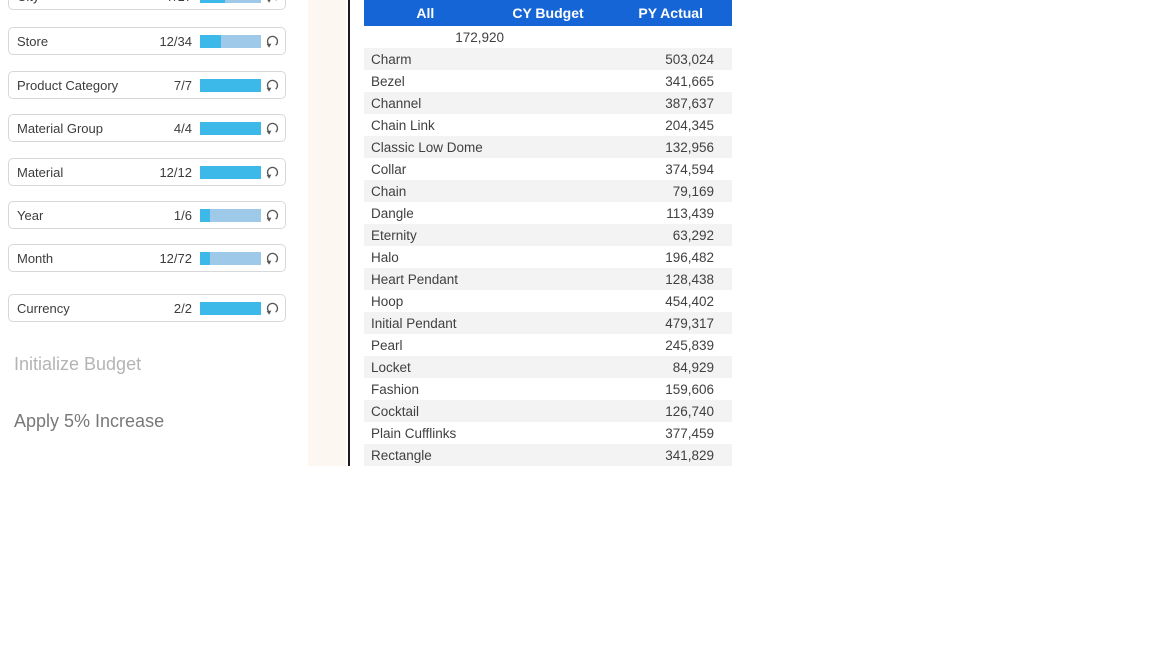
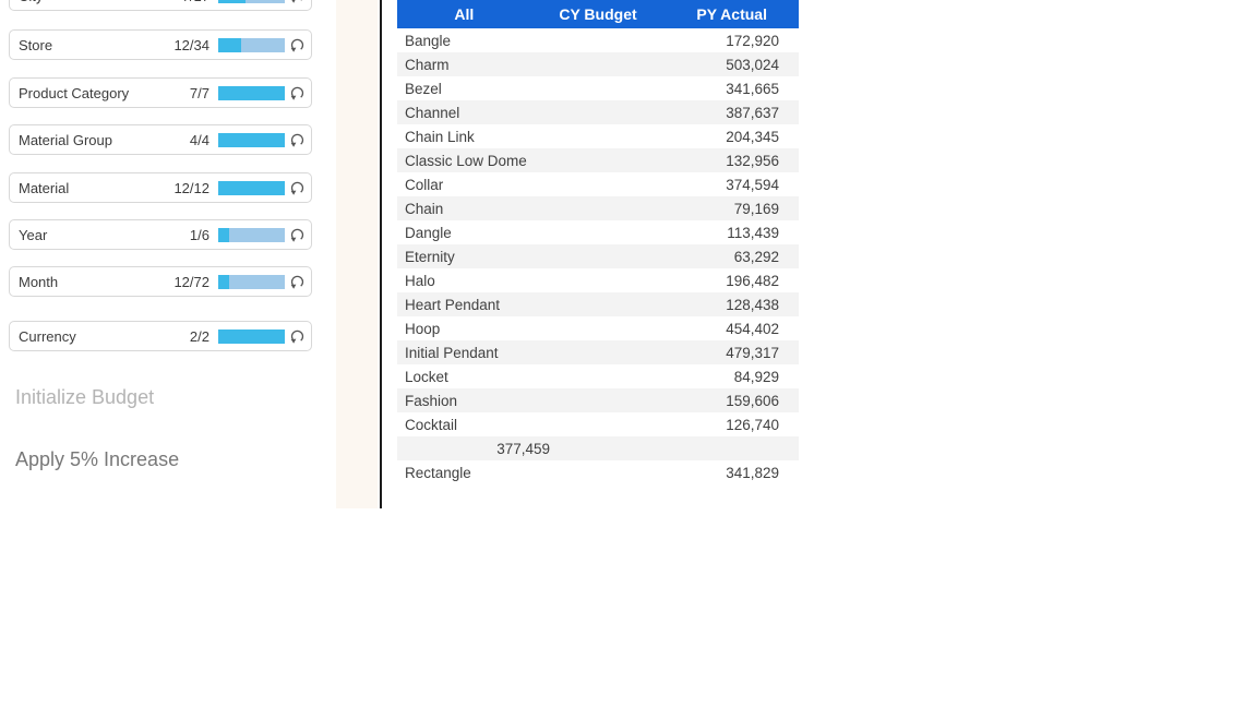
  Store
  12/34
  Product Category
  7/7
  Material Group
  4/4
  Material
  12/12
  Year
  1/6
  Month
  12/72
  Currency
  2/2
  Initialize Budget
  Apply 5% Increase
  All
  CY Budget
  PY Actual
+ Bangle
  172,920
  Charm
  503,024
  Bezel
  341,665
  Channel
  387,637
  Chain Link
  204,345
  Classic Low Dome
  132,956
  Collar
  374,594
  Chain
  79,169
  Dangle
  113,439
  Eternity
  63,292
  Halo
  196,482
  Heart Pendant
  128,438
  Hoop
  454,402
  Initial Pendant
  479,317
- Pearl
- 245,839
  Locket
  84,929
  Fashion
  159,606
  Cocktail
  126,740
- Plain Cufflinks
  377,459
  Rectangle
  341,829
